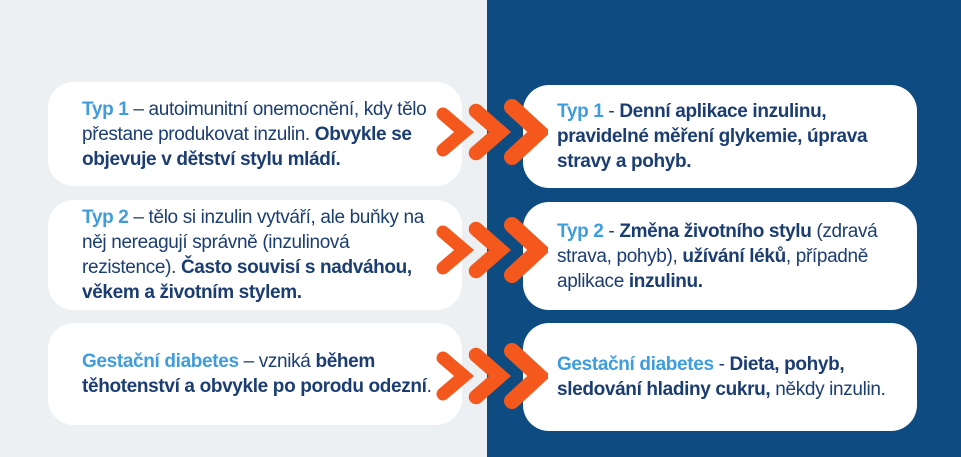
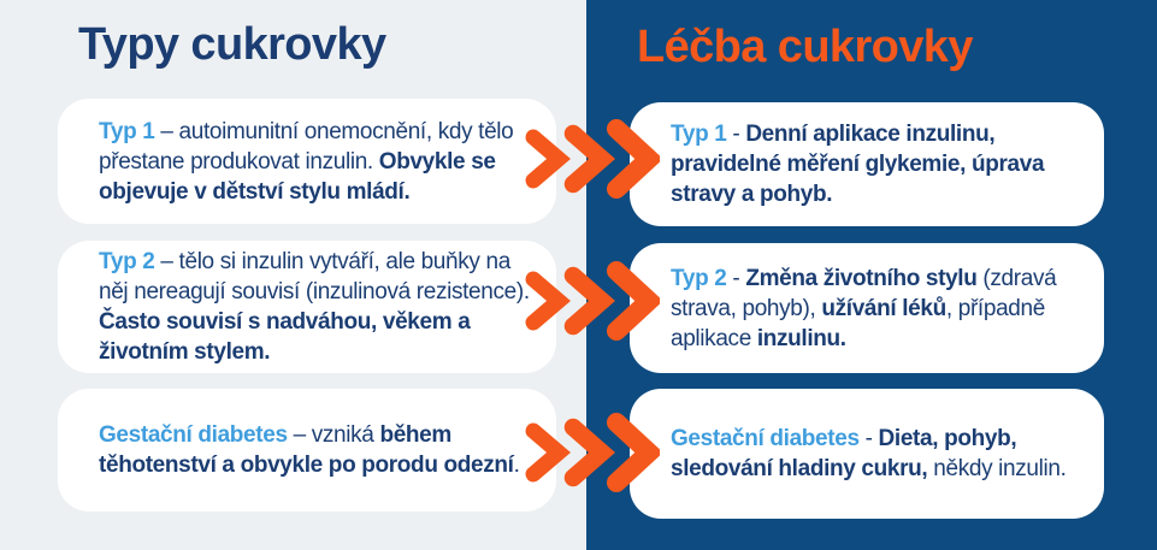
+ Typy cukrovky
+ Léčba cukrovky
  Typ 1 – autoimunitní onemocnění, kdy tělo přestane produkovat inzulin. Obvykle se objevuje v dětství stylu mládí.
- Typ 2 – tělo si inzulin vytváří, ale buňky na něj nereagují správně (inzulinová rezistence). Často souvisí s nadváhou, věkem a životním stylem.
+ Typ 2 – tělo si inzulin vytváří, ale buňky na něj nereagují souvisí (inzulinová rezistence). Často souvisí s nadváhou, věkem a životním stylem.
  Gestační diabetes – vzniká během těhotenství a obvykle po porodu odezní.
  Typ 1 - Denní aplikace inzulinu, pravidelné měření glykemie, úprava stravy a pohyb.
  Typ 2 - Změna životního stylu (zdravá strava, pohyb), užívání léků, případně aplikace inzulinu.
  Gestační diabetes - Dieta, pohyb, sledování hladiny cukru, někdy inzulin.
